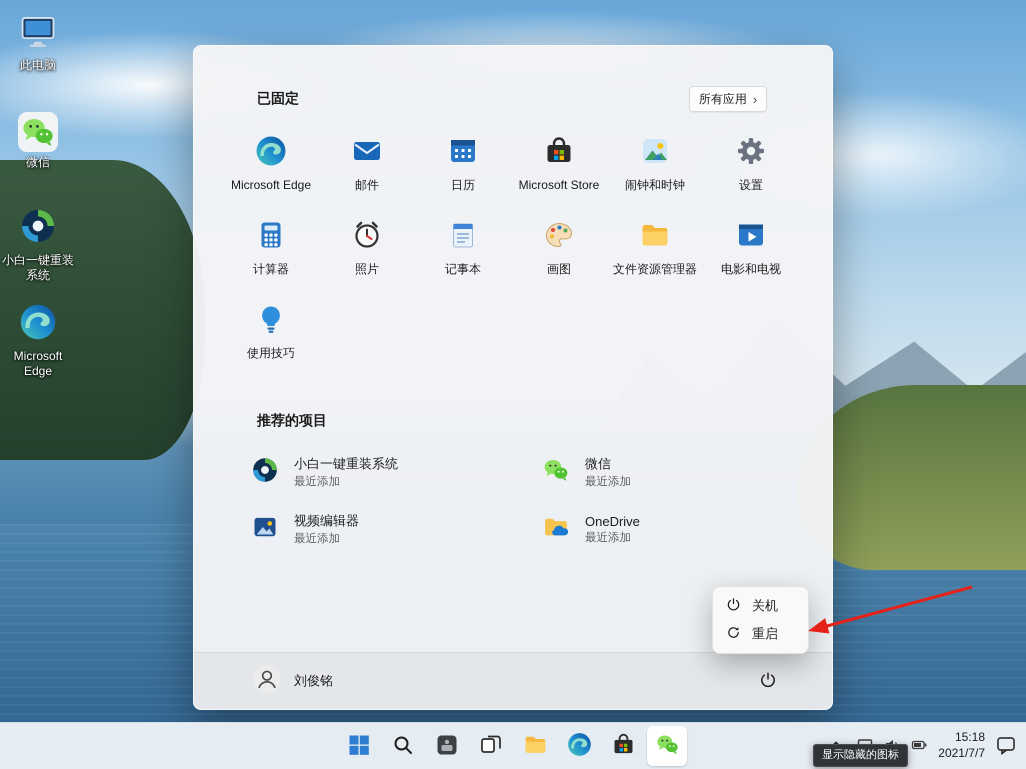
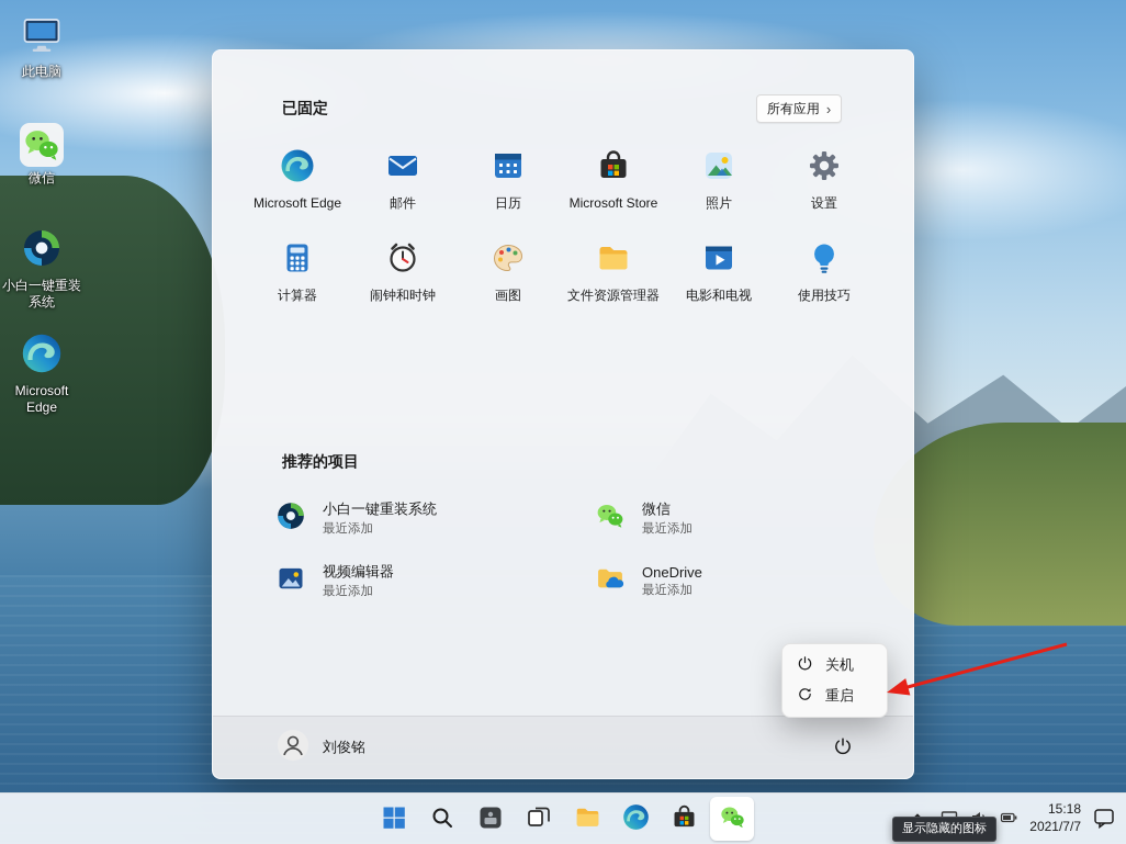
  此电脑
  微信
  小白一键重装系统
  Microsoft Edge
  已固定
  所有应用
  ›
  Microsoft Edge
  邮件
  日历
  Microsoft Store
- 闹钟和时钟
+ 照片
  设置
  计算器
- 照片
+ 闹钟和时钟
- 记事本
  画图
  文件资源管理器
  电影和电视
  使用技巧
  推荐的项目
  小白一键重装系统
  最近添加
  微信
  最近添加
  视频编辑器
  最近添加
  OneDrive
  最近添加
  刘俊铭
  关机
  重启
  15:18
  2021/7/7
  显示隐藏的图标
